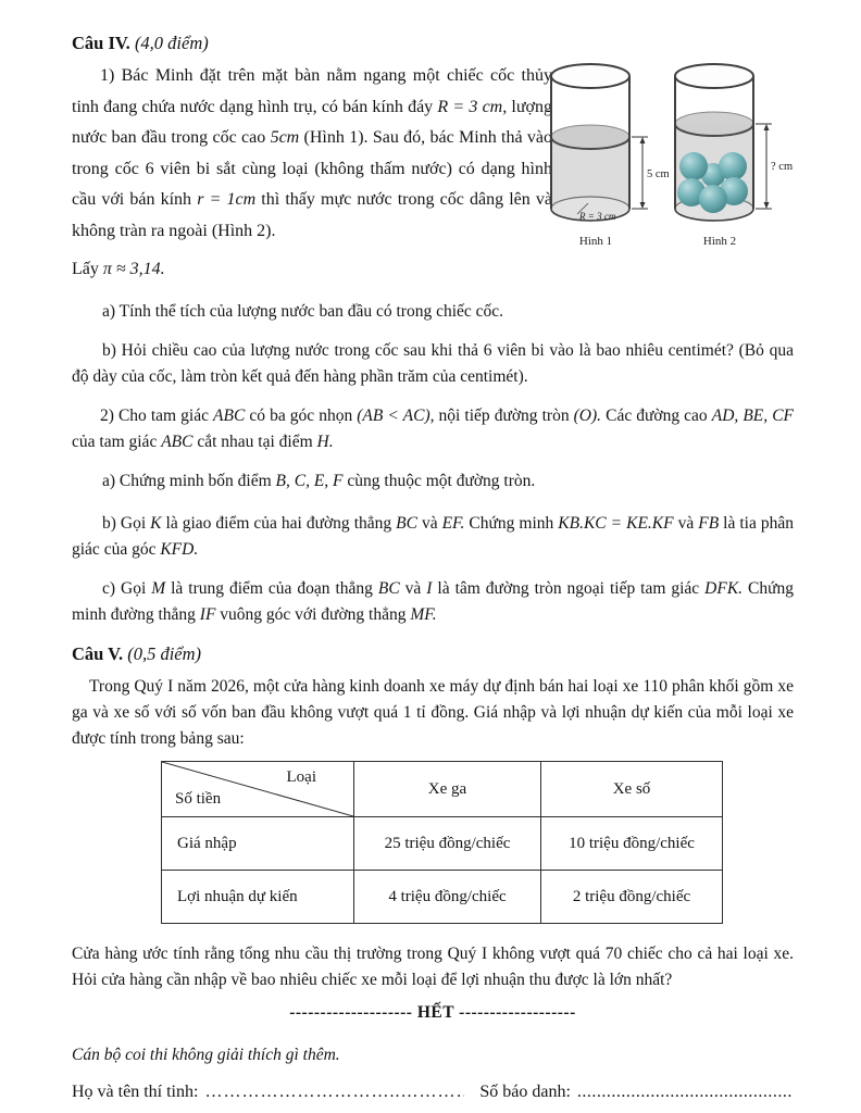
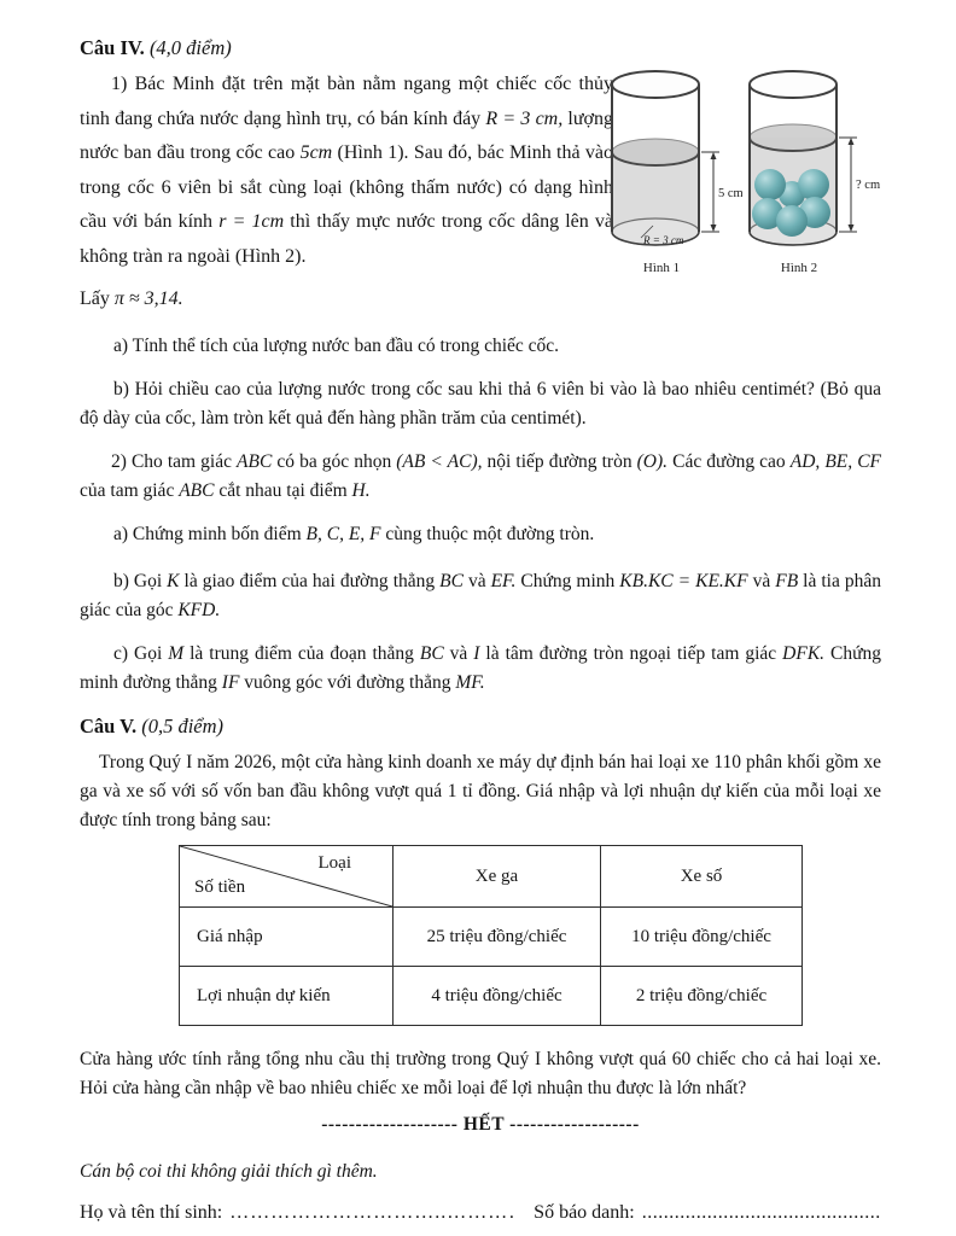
  Câu IV. (4,0 điểm)
  1) Bác Minh đặt trên mặt bàn nằm ngang một chiếc cốc thủy tinh đang chứa nước dạng hình trụ, có bán kính đáy R = 3 cm, lượng nước ban đầu trong cốc cao 5cm (Hình 1). Sau đó, bác Minh thả vào trong cốc 6 viên bi sắt cùng loại (không thấm nước) có dạng hình cầu với bán kính r = 1cm thì thấy mực nước trong cốc dâng lên và không tràn ra ngoài (Hình 2).
  Lấy π ≈ 3,14.
  5 cm
  R = 3 cm
  Hình 1
  ? cm
  Hình 2
  a) Tính thể tích của lượng nước ban đầu có trong chiếc cốc.
  b) Hỏi chiều cao của lượng nước trong cốc sau khi thả 6 viên bi vào là bao nhiêu centimét? (Bỏ qua độ dày của cốc, làm tròn kết quả đến hàng phần trăm của centimét).
  2) Cho tam giác ABC có ba góc nhọn (AB < AC), nội tiếp đường tròn (O). Các đường cao AD, BE, CF của tam giác ABC cắt nhau tại điểm H.
  a) Chứng minh bốn điểm B, C, E, F cùng thuộc một đường tròn.
  b) Gọi K là giao điểm của hai đường thẳng BC và EF. Chứng minh KB.KC = KE.KF và FB là tia phân giác của góc KFD.
  c) Gọi M là trung điểm của đoạn thẳng BC và I là tâm đường tròn ngoại tiếp tam giác DFK. Chứng minh đường thẳng IF vuông góc với đường thẳng MF.
  Câu V. (0,5 điểm)
  Trong Quý I năm 2026, một cửa hàng kinh doanh xe máy dự định bán hai loại xe 110 phân khối gồm xe ga và xe số với số vốn ban đầu không vượt quá 1 tỉ đồng. Giá nhập và lợi nhuận dự kiến của mỗi loại xe được tính trong bảng sau:
  Loại Số tiền	Xe ga	Xe số
  Giá nhập	25 triệu đồng/chiếc	10 triệu đồng/chiếc
  Lợi nhuận dự kiến	4 triệu đồng/chiếc	2 triệu đồng/chiếc
- Cửa hàng ước tính rằng tổng nhu cầu thị trường trong Quý I không vượt quá 70 chiếc cho cả hai loại xe. Hỏi cửa hàng cần nhập về bao nhiêu chiếc xe mỗi loại để lợi nhuận thu được là lớn nhất?
+ Cửa hàng ước tính rằng tổng nhu cầu thị trường trong Quý I không vượt quá 60 chiếc cho cả hai loại xe. Hỏi cửa hàng cần nhập về bao nhiêu chiếc xe mỗi loại để lợi nhuận thu được là lớn nhất?
  -------------------- HẾT -------------------
  Cán bộ coi thi không giải thích gì thêm.
- Họ và tên thí tinh:
+ Họ và tên thí sinh:
  Số báo danh:
  ............................................
